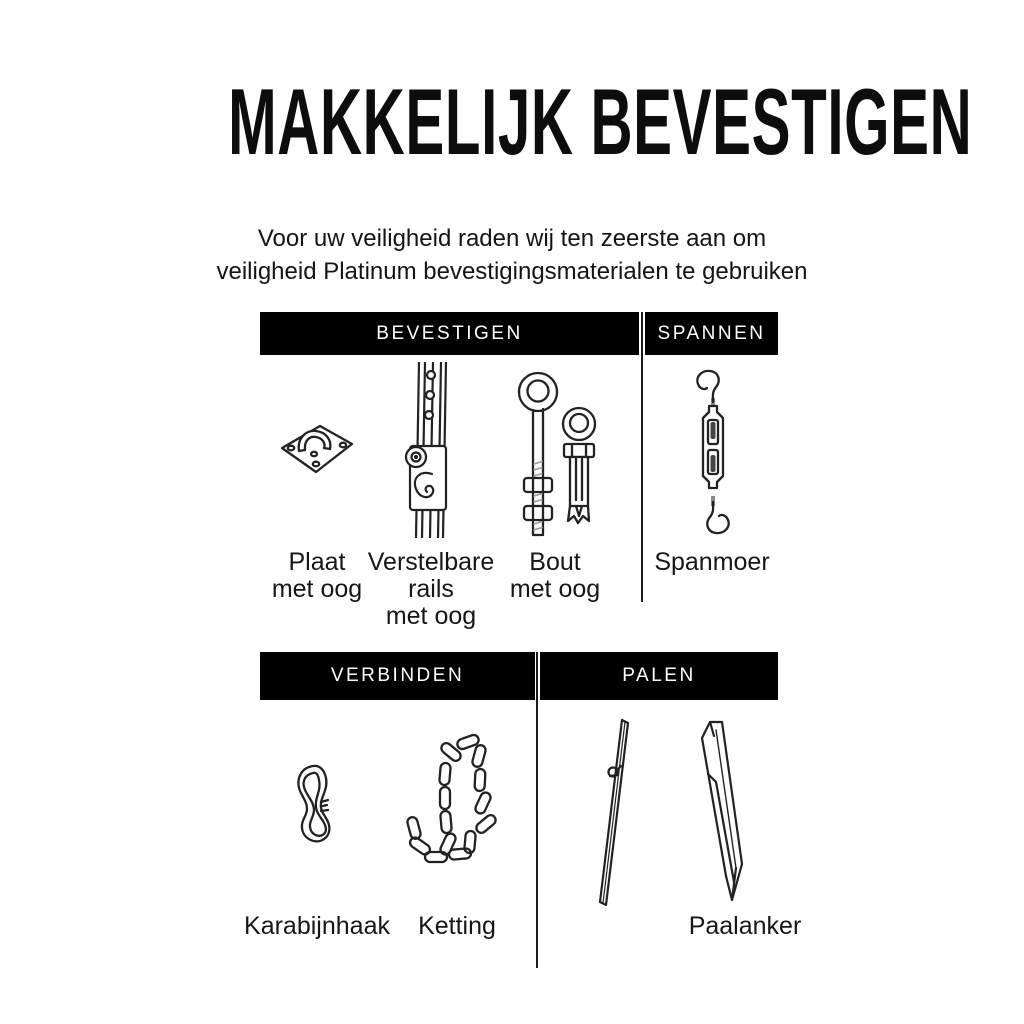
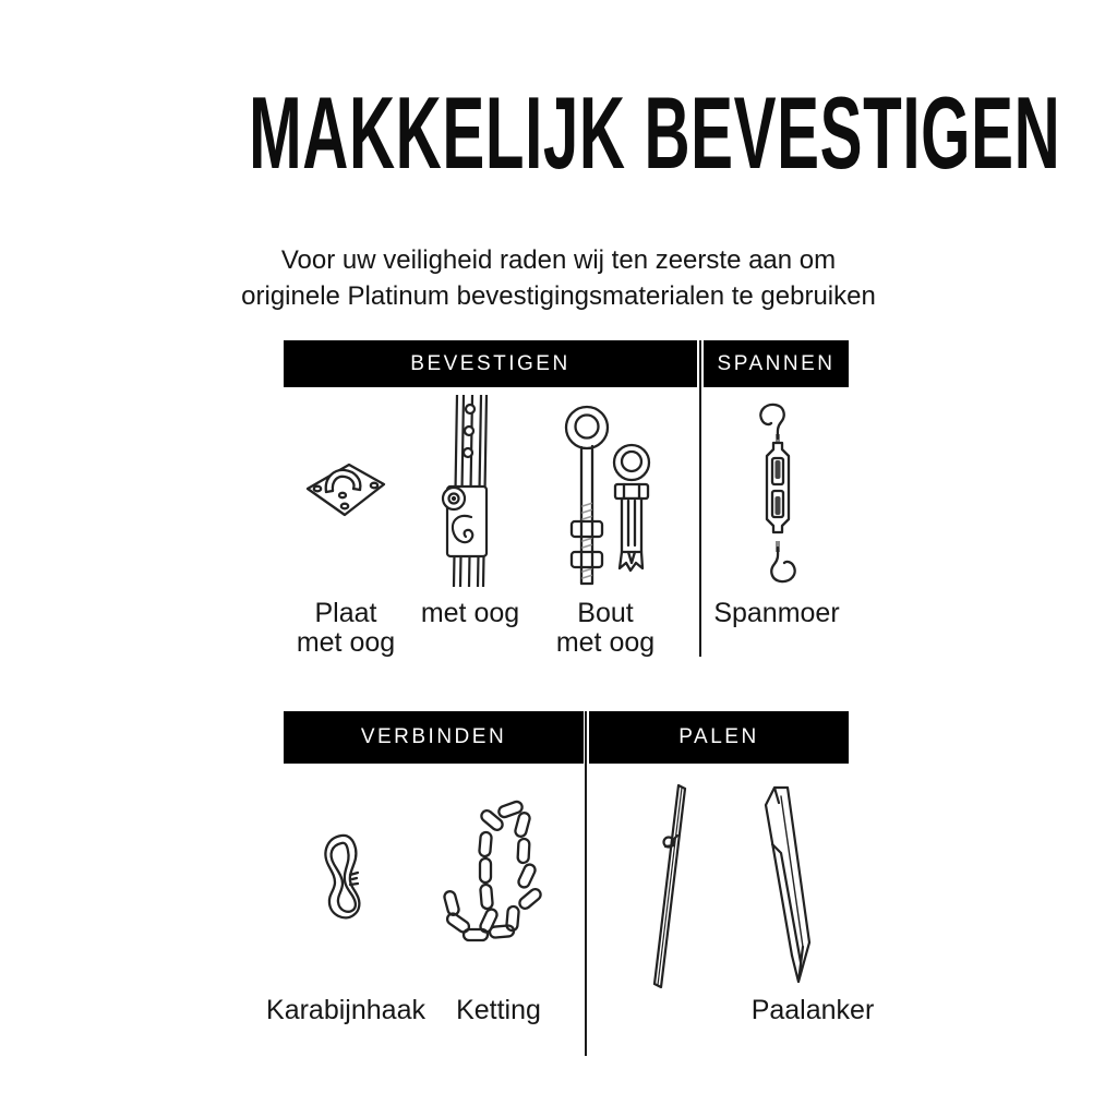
  MAKKELIJK BEVESTIGEN
  Voor uw veiligheid raden wij ten zeerste aan om
- veiligheid Platinum bevestigingsmaterialen te gebruiken
+ originele Platinum bevestigingsmaterialen te gebruiken
  BEVESTIGEN
  SPANNEN
  Plaat
  met oog
- Verstelbare
- rails
  met oog
  Bout
  met oog
  Spanmoer
  VERBINDEN
  PALEN
  Karabijnhaak
  Ketting
  Paalanker
